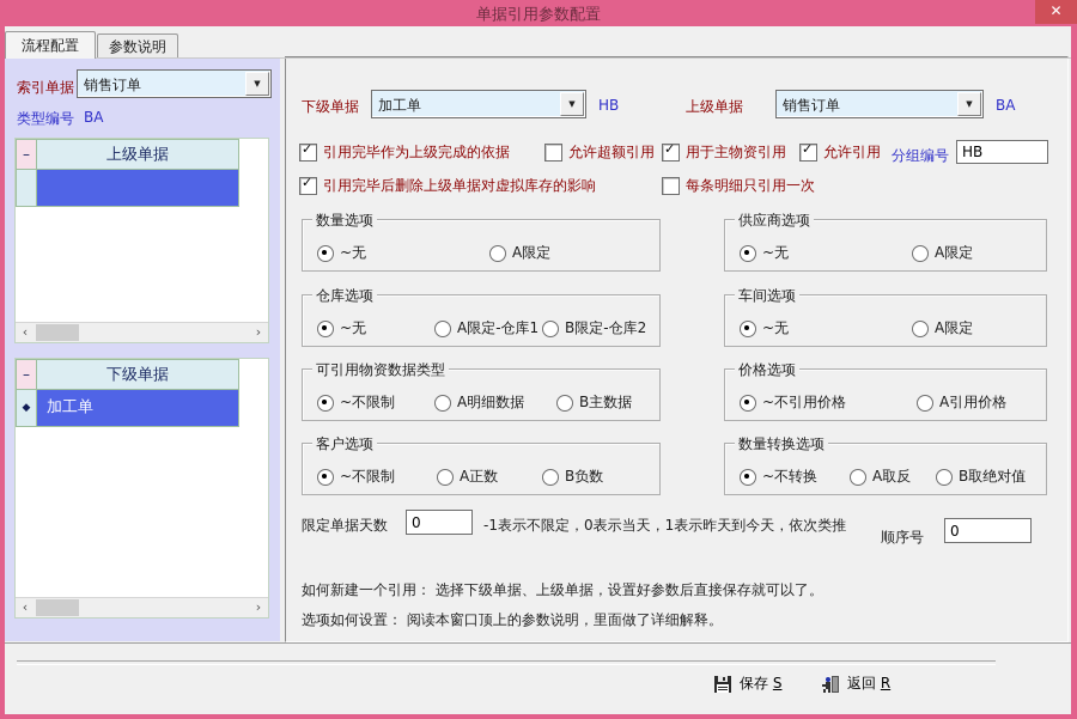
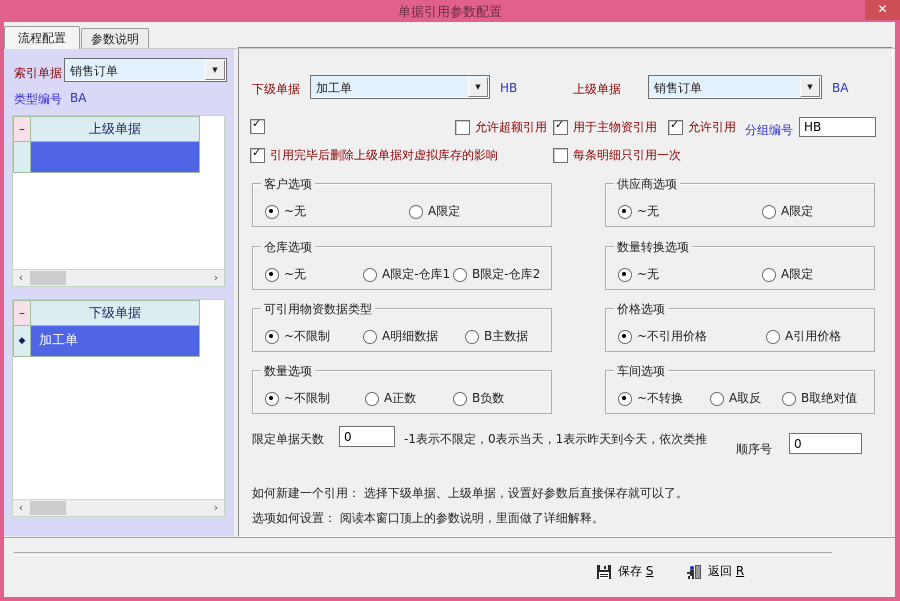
  单据引用参数配置
  ✕
  流程配置
  参数说明
  索引单据
  销售订单
  ▼
  类型编号
  BA
  –
  上级单据
  ‹
  ›
  –
  下级单据
  ◆
  加工单
  ‹
  ›
  下级单据
  加工单
  ▼
  HB
  上级单据
  销售订单
  ▼
  BA
  ✓
- 引用完毕作为上级完成的依据
  允许超额引用
  ✓
  用于主物资引用
  ✓
  允许引用
  分组编号
  HB
  ✓
  引用完毕后删除上级单据对虚拟库存的影响
  每条明细只引用一次
- 数量选项
+ 客户选项
  ~无
  A限定
  供应商选项
  ~无
  A限定
  仓库选项
  ~无
  A限定-仓库1
  B限定-仓库2
- 车间选项
+ 数量转换选项
  ~无
  A限定
  可引用物资数据类型
  ~不限制
  A明细数据
  B主数据
  价格选项
  ~不引用价格
  A引用价格
- 客户选项
+ 数量选项
  ~不限制
  A正数
  B负数
- 数量转换选项
+ 车间选项
  ~不转换
  A取反
  B取绝对值
  限定单据天数
  0
  -1表示不限定，0表示当天，1表示昨天到今天，依次类推
  顺序号
  0
  如何新建一个引用： 选择下级单据、上级单据，设置好参数后直接保存就可以了。
  选项如何设置： 阅读本窗口顶上的参数说明，里面做了详细解释。
  保存 S
  返回 R
